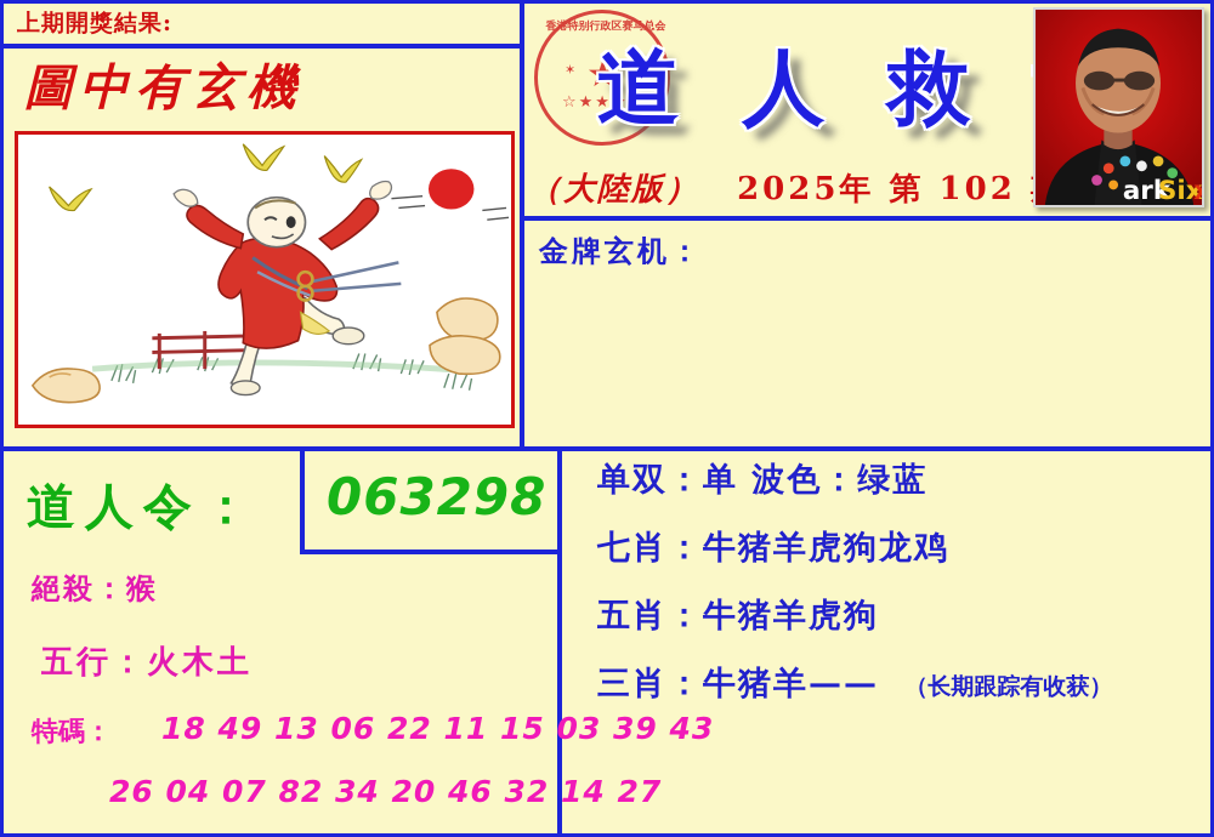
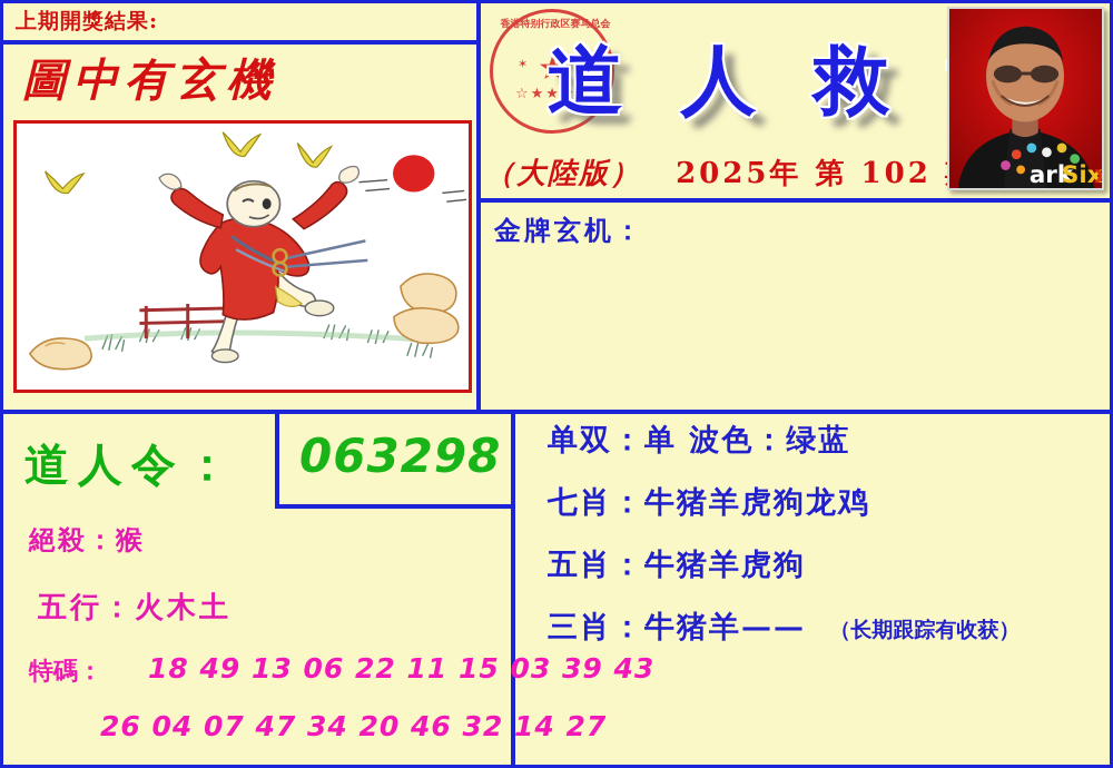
  上期開獎結果:
  圖中有玄機
  香港特别行政区赛马总会
  ★
  ✶
  ☆★★★★
  道 人 救
  （大陸版） 2025年 第 102
  ark
  Six
  金牌玄机：
  道人令：
  063298
  絕殺：猴
  五行：火木土
  特碼：
  18 49 13 06 22 11 15 03 39 43
- 26 04 07 82 34 20 46 32 14 27
+ 26 04 07 47 34 20 46 32 14 27
  单双：单 波色：绿蓝
  七肖：牛猪羊虎狗龙鸡
  五肖：牛猪羊虎狗
  三肖：牛猪羊—— （长期跟踪有收获）
